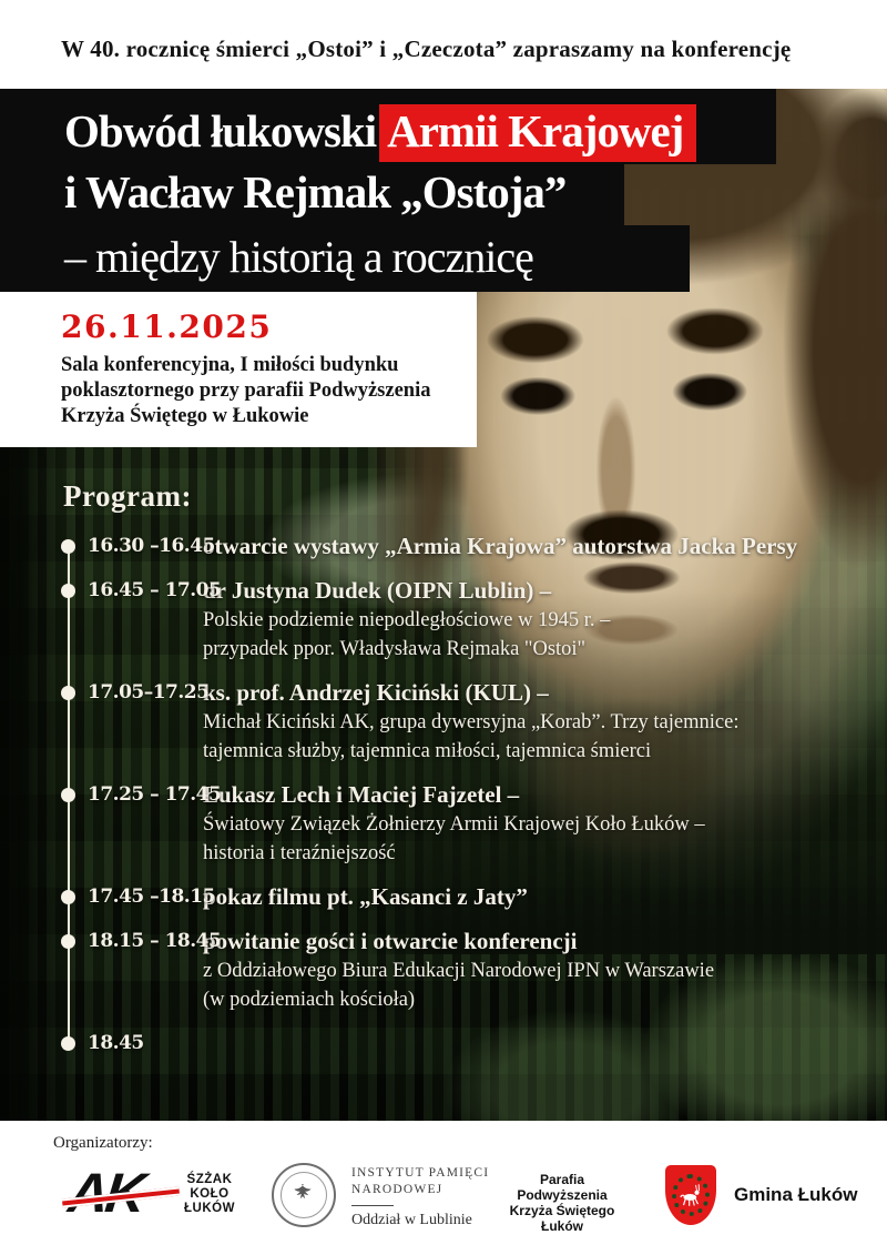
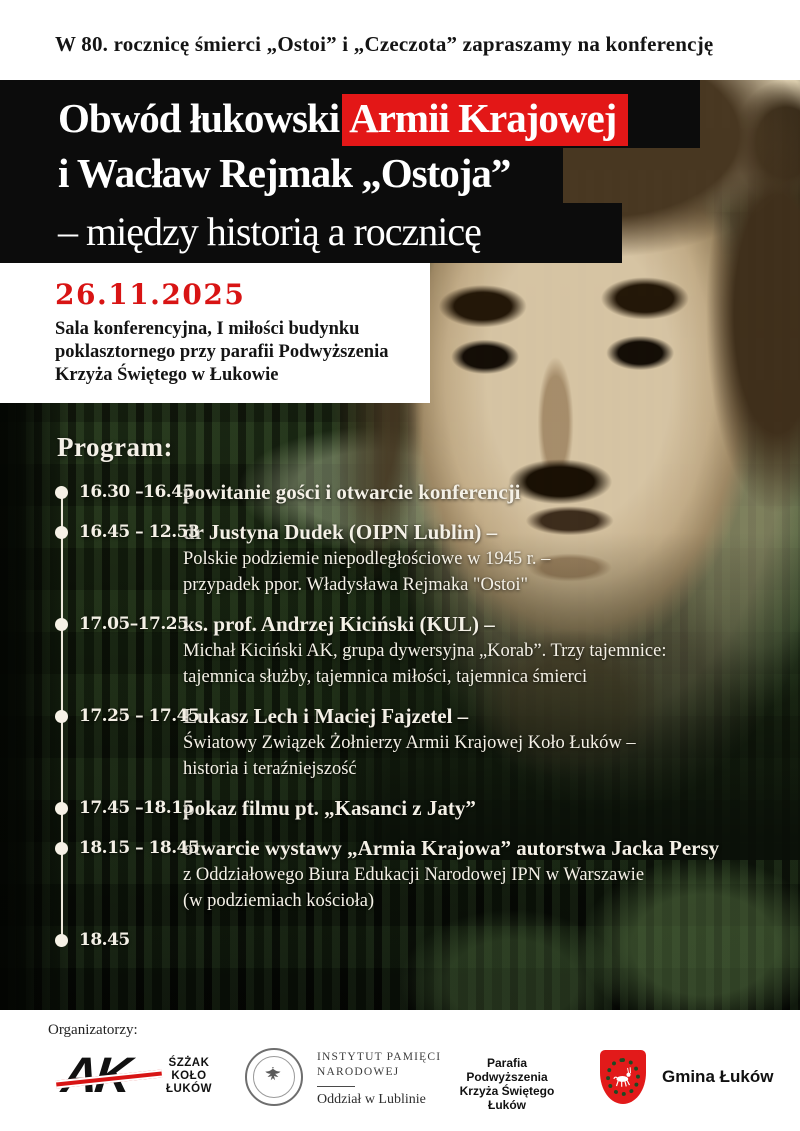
- W 40. rocznicę śmierci „Ostoi” i „Czeczota” zapraszamy na konferencję
+ W 80. rocznicę śmierci „Ostoi” i „Czeczota” zapraszamy na konferencję
  Obwód łukowski Armii Krajowej
  i Wacław Rejmak „Ostoja”
  – między historią a rocznicę
  26.11.2025
  Sala konferencyjna, I miłości budynku
  poklasztornego przy parafii Podwyższenia
  Krzyża Świętego w Łukowie
  Program:
  16.30 –16.45
- otwarcie wystawy „Armia Krajowa” autorstwa Jacka Persy
+ powitanie gości i otwarcie konferencji
- 16.45 – 17.05
+ 16.45 – 12.53
  dr Justyna Dudek (OIPN Lublin) –
  Polskie podziemie niepodległościowe w 1945 r. –
  przypadek ppor. Władysława Rejmaka "Ostoi"
  17.05–17.25
  ks. prof. Andrzej Kiciński (KUL) –
  Michał Kiciński AK, grupa dywersyjna „Korab”. Trzy tajemnice:
  tajemnica służby, tajemnica miłości, tajemnica śmierci
  17.25 – 17.45
  Łukasz Lech i Maciej Fajzetel –
  Światowy Związek Żołnierzy Armii Krajowej Koło Łuków –
  historia i teraźniejszość
  17.45 –18.15
  pokaz filmu pt. „Kasanci z Jaty”
  18.15 – 18.45
- powitanie gości i otwarcie konferencji
+ otwarcie wystawy „Armia Krajowa” autorstwa Jacka Persy
  z Oddziałowego Biura Edukacji Narodowej IPN w Warszawie
  (w podziemiach kościoła)
  18.45
  Organizatorzy:
  ŚZŻAK
  KOŁO
  ŁUKÓW
  INSTYTUT PAMIĘCI
  NARODOWEJ
  Oddział w Lublinie
  Parafia
  Podwyższenia
  Krzyża Świętego
  Łuków
  Gmina Łuków
